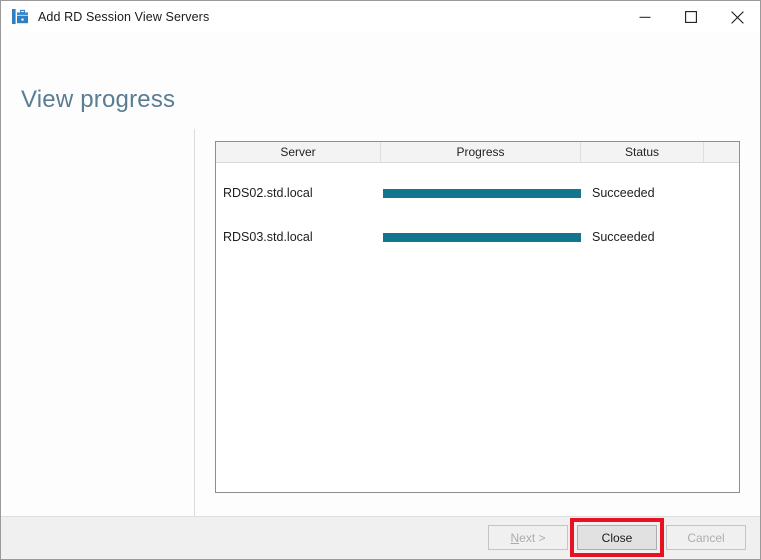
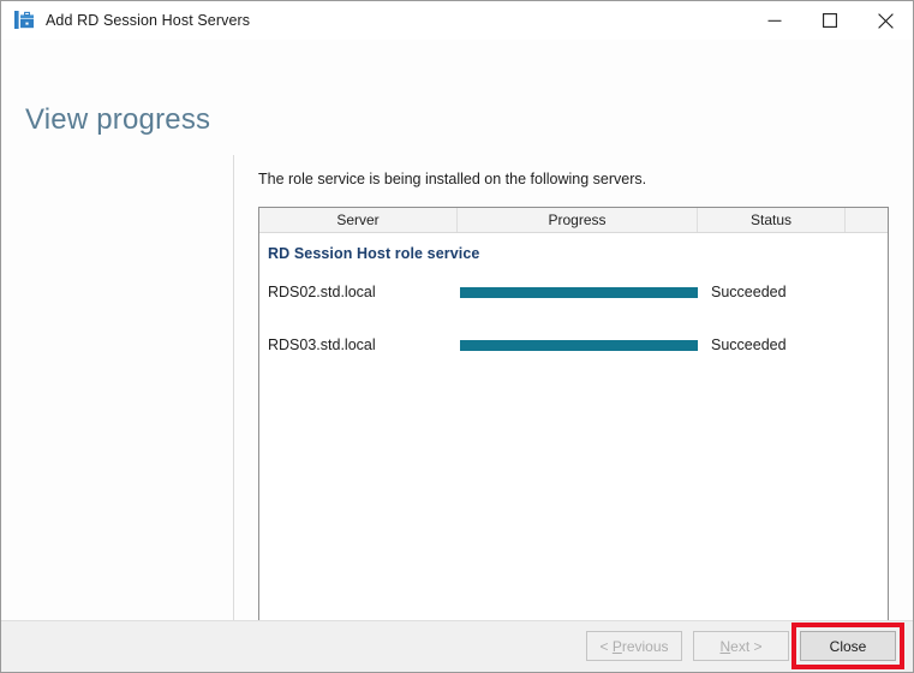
- Add RD Session View Servers
+ Add RD Session Host Servers
  View progress
+ The role service is being installed on the following servers.
  Server
  Progress
  Status
+ RD Session Host role service
  RDS02.std.local
  Succeeded
  RDS03.std.local
  Succeeded
+ < Previous
  Next >
  Close
- Cancel
